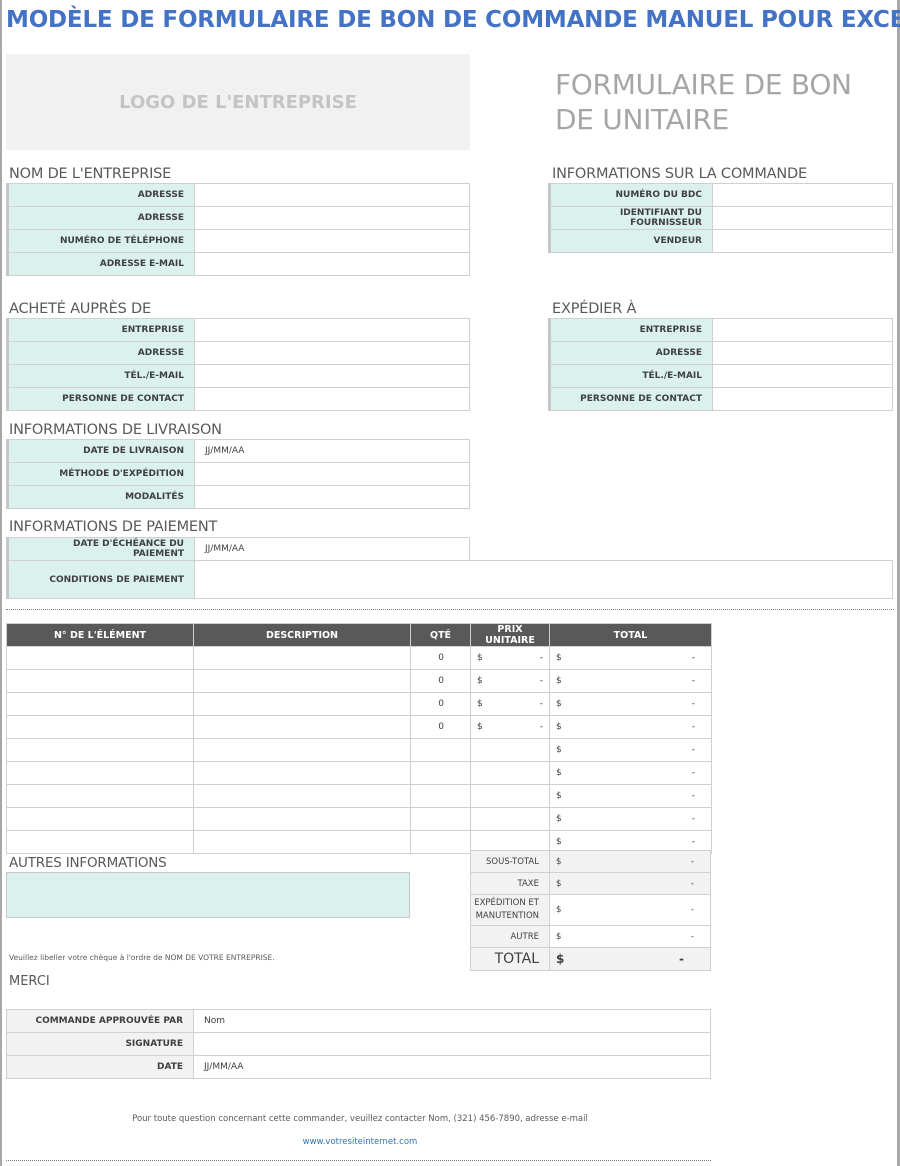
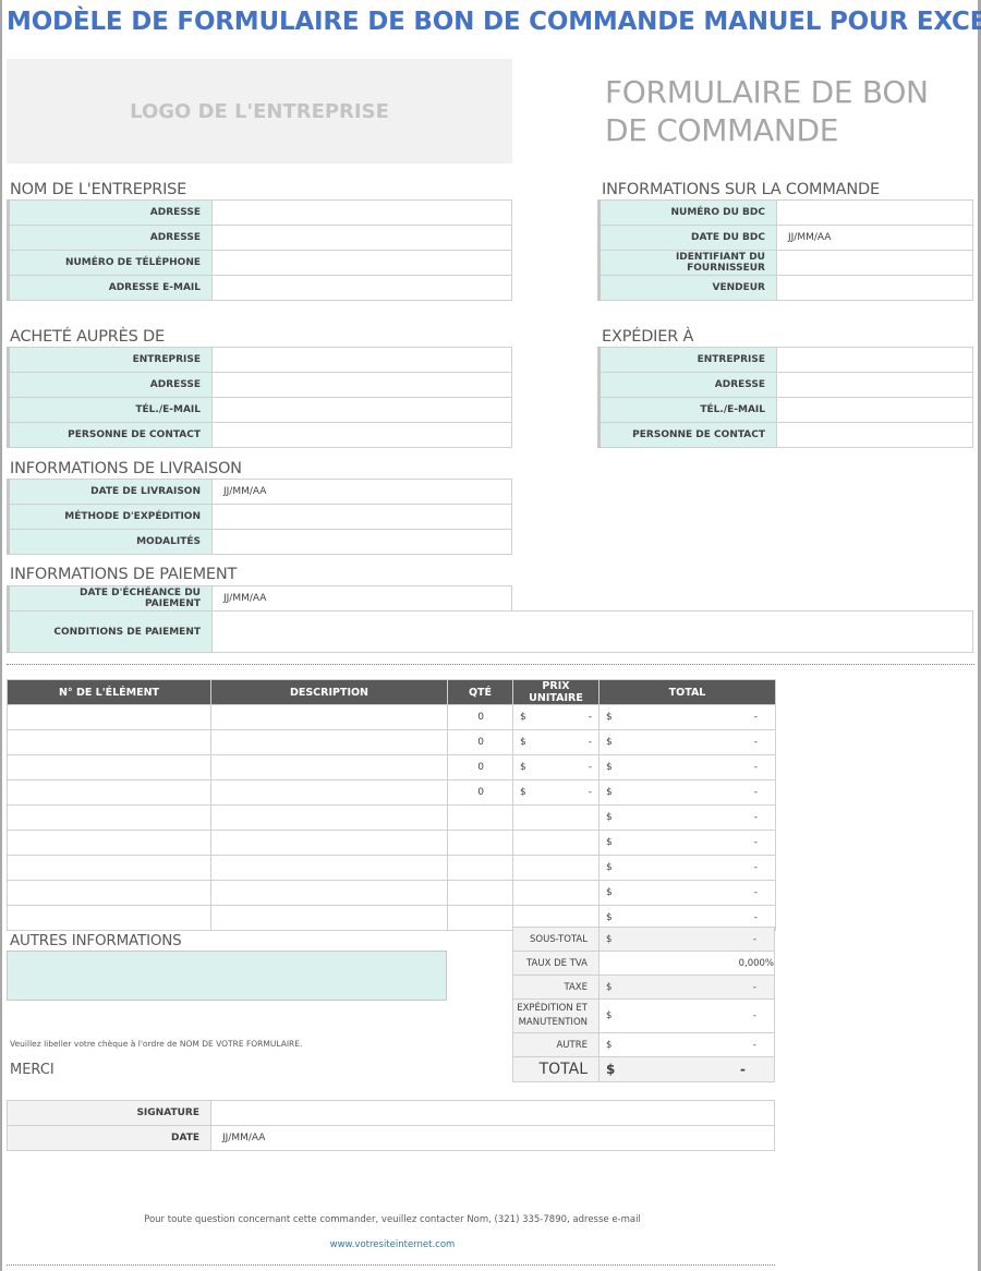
  MODÈLE DE FORMULAIRE DE BON DE COMMANDE MANUEL POUR EXCE
  LOGO DE L'ENTREPRISE
- FORMULAIRE DE BON DE UNITAIRE
+ FORMULAIRE DE BON DE COMMANDE
  NOM DE L'ENTREPRISE
  ADRESSE
  ADRESSE
  NUMÉRO DE TÉLÉPHONE
  ADRESSE E-MAIL
  INFORMATIONS SUR LA COMMANDE
  NUMÉRO DU BDC
+ DATE DU BDC	JJ/MM/AA
  IDENTIFIANT DU FOURNISSEUR
  VENDEUR
  ACHETÉ AUPRÈS DE
  ENTREPRISE
  ADRESSE
  TÉL./E-MAIL
  PERSONNE DE CONTACT
  EXPÉDIER À
  ENTREPRISE
  ADRESSE
  TÉL./E-MAIL
  PERSONNE DE CONTACT
  INFORMATIONS DE LIVRAISON
  DATE DE LIVRAISON	JJ/MM/AA
  MÉTHODE D'EXPÉDITION
  MODALITÉS
  INFORMATIONS DE PAIEMENT
  DATE D'ÉCHÉANCE DU PAIEMENT	JJ/MM/AA
  CONDITIONS DE PAIEMENT
  N° DE L'ÉLÉMENT	DESCRIPTION	QTÉ	PRIX UNITAIRE	TOTAL
  		0	$ -	$ -
  		0	$ -	$ -
  		0	$ -	$ -
  		0	$ -	$ -
  				$ -
  				$ -
  				$ -
  				$ -
  				$ -
  SOUS-TOTAL	$ -
+ TAUX DE TVA	0,000%
  TAXE	$ -
  EXPÉDITION ET MANUTENTION	$ -
  AUTRE	$ -
  TOTAL	$ -
  AUTRES INFORMATIONS
- Veuillez libeller votre chèque à l'ordre de NOM DE VOTRE ENTREPRISE.
+ Veuillez libeller votre chèque à l'ordre de NOM DE VOTRE FORMULAIRE.
  MERCI
- COMMANDE APPROUVÉE PAR	Nom
  SIGNATURE
  DATE	JJ/MM/AA
- Pour toute question concernant cette commander, veuillez contacter Nom, (321) 456-7890, adresse e-mail
+ Pour toute question concernant cette commander, veuillez contacter Nom, (321) 335-7890, adresse e-mail
  www.votresiteinternet.com
